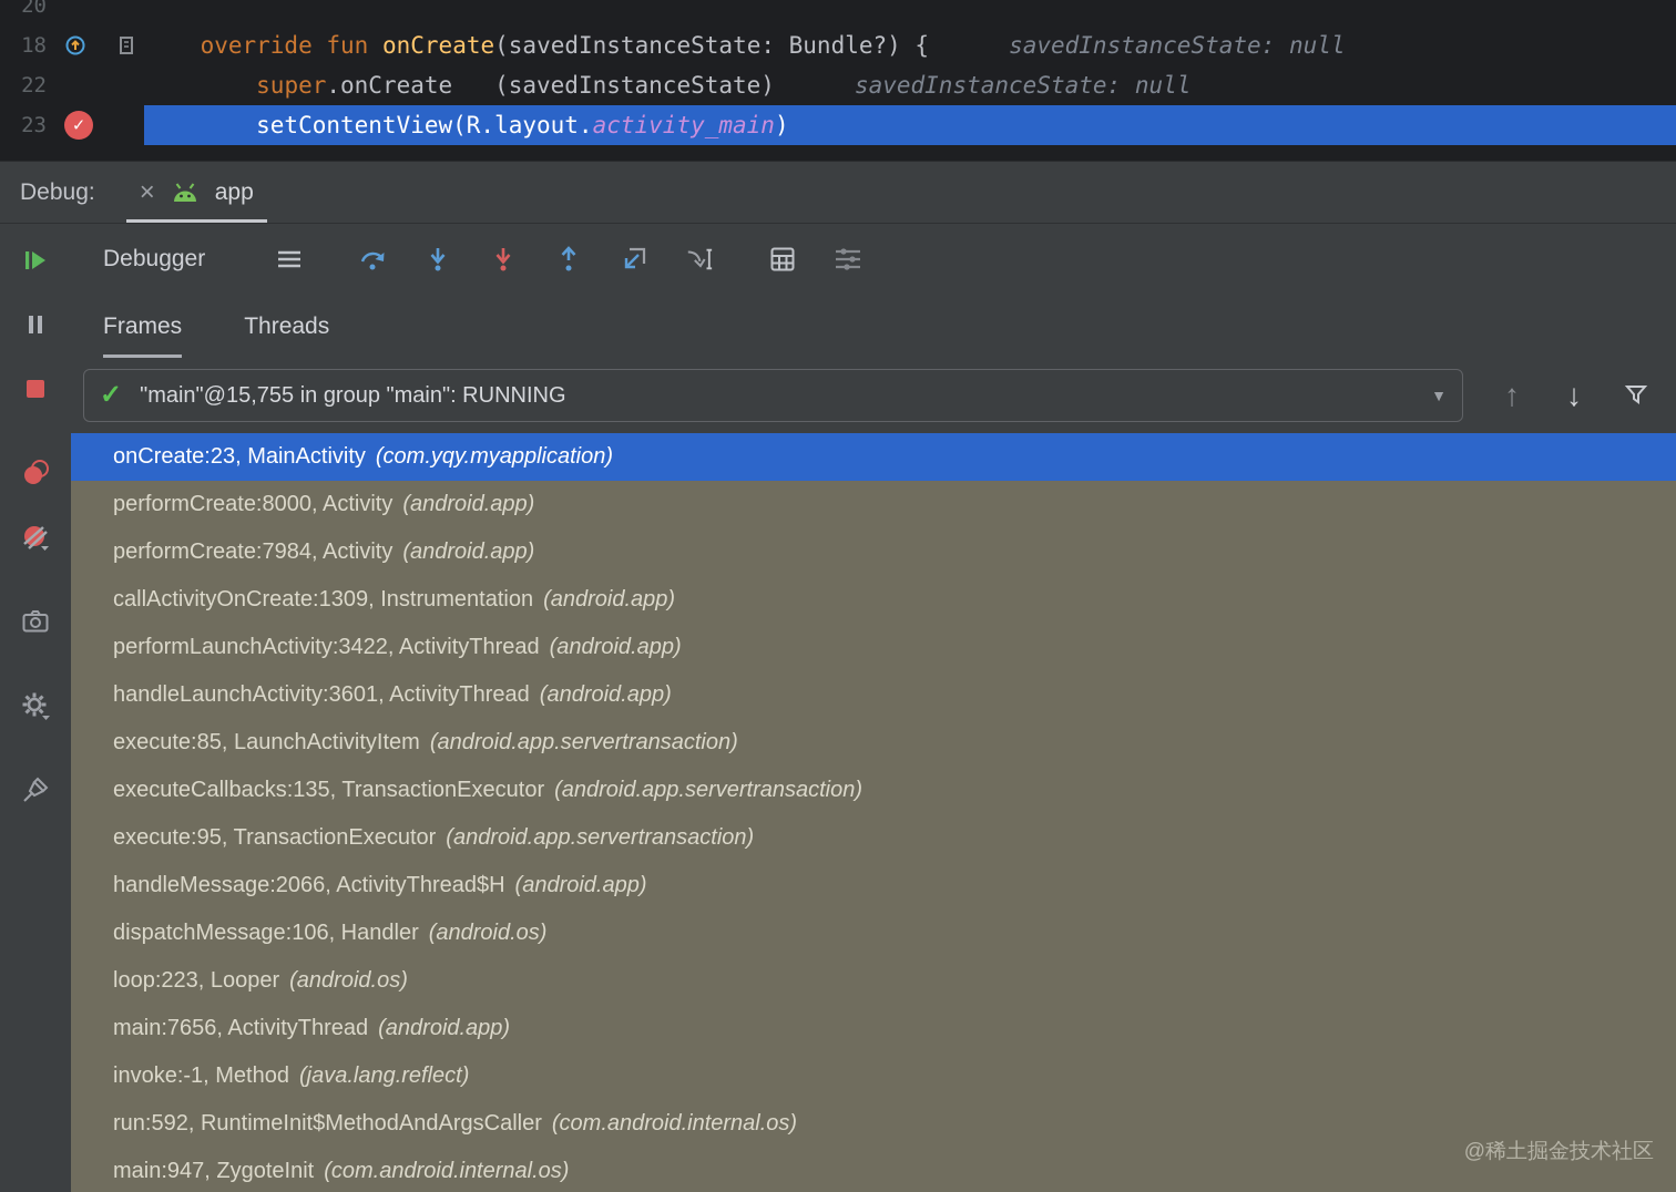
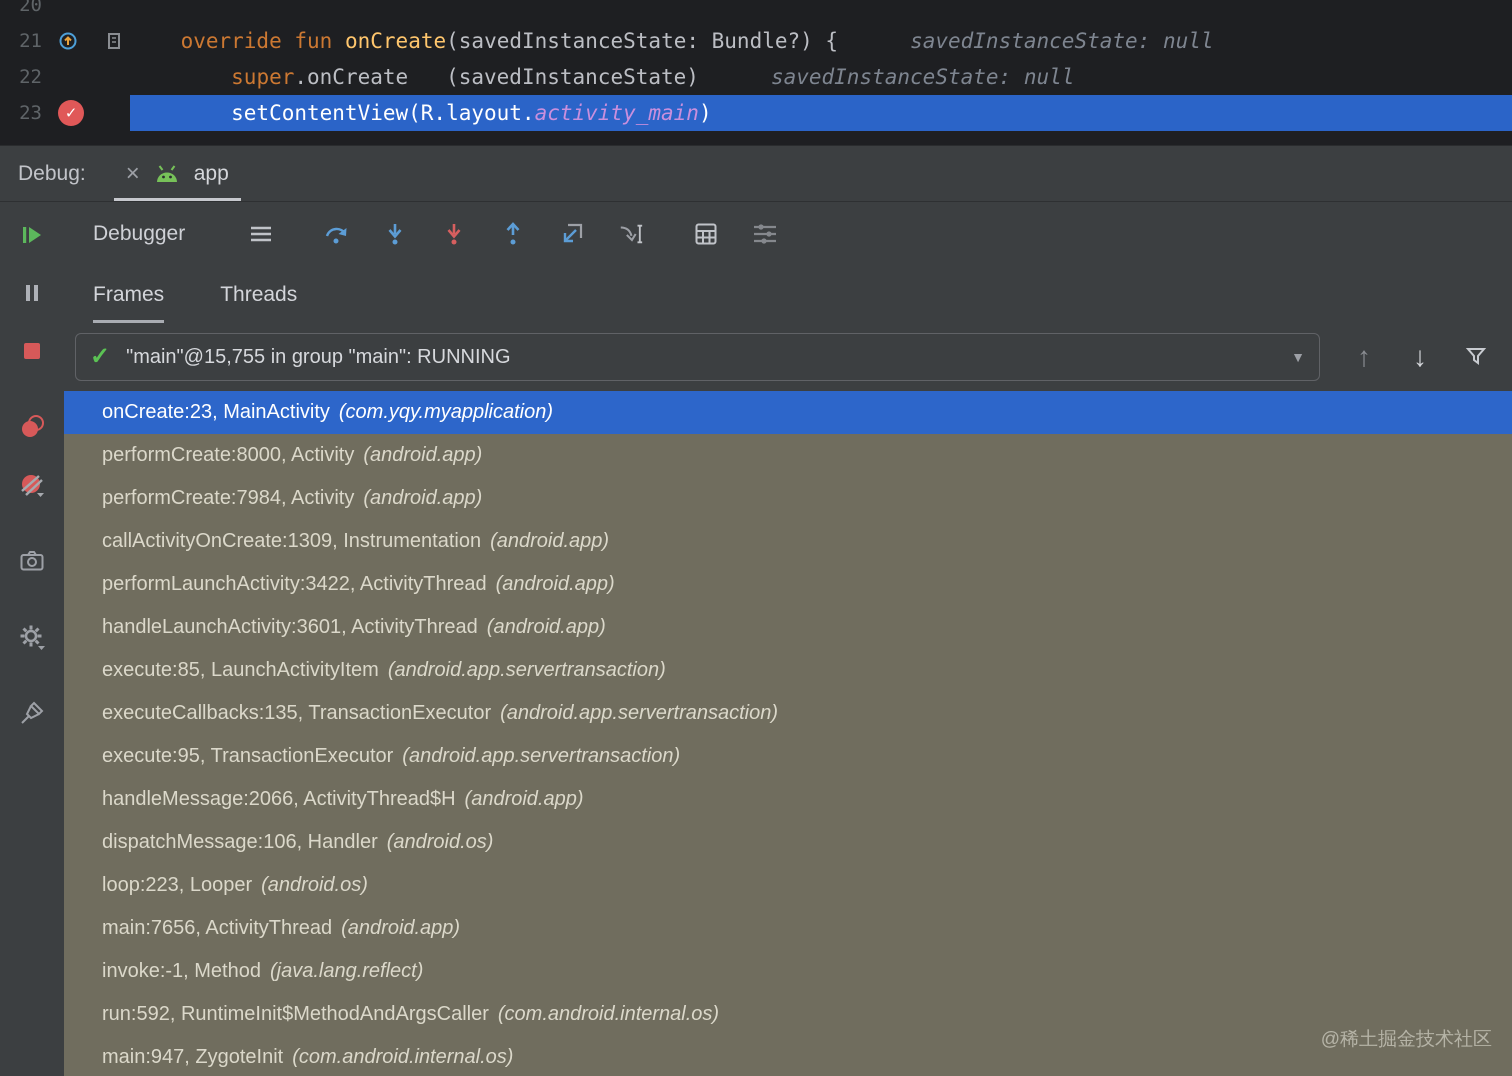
  20
- 18
+ 21
  override fun onCreate(savedInstanceState: Bundle?) { savedInstanceState: null
  22
  super.onCreate (savedInstanceState) savedInstanceState: null
  23
  ✓
  setContentView(R.layout.activity_main)
  Debug:
  ×
  app
  Debugger
  Frames
  Threads
  ✓
  "main"@15,755 in group "main": RUNNING
  ▼
  ↑
  ↓
  @稀土掘金技术社区
  onCreate:23, MainActivity
  (com.yqy.myapplication)
  performCreate:8000, Activity
  (android.app)
  performCreate:7984, Activity
  (android.app)
  callActivityOnCreate:1309, Instrumentation
  (android.app)
  performLaunchActivity:3422, ActivityThread
  (android.app)
  handleLaunchActivity:3601, ActivityThread
  (android.app)
  execute:85, LaunchActivityItem
  (android.app.servertransaction)
  executeCallbacks:135, TransactionExecutor
  (android.app.servertransaction)
  execute:95, TransactionExecutor
  (android.app.servertransaction)
  handleMessage:2066, ActivityThread$H
  (android.app)
  dispatchMessage:106, Handler
  (android.os)
  loop:223, Looper
  (android.os)
  main:7656, ActivityThread
  (android.app)
  invoke:-1, Method
  (java.lang.reflect)
  run:592, RuntimeInit$MethodAndArgsCaller
  (com.android.internal.os)
  main:947, ZygoteInit
  (com.android.internal.os)
